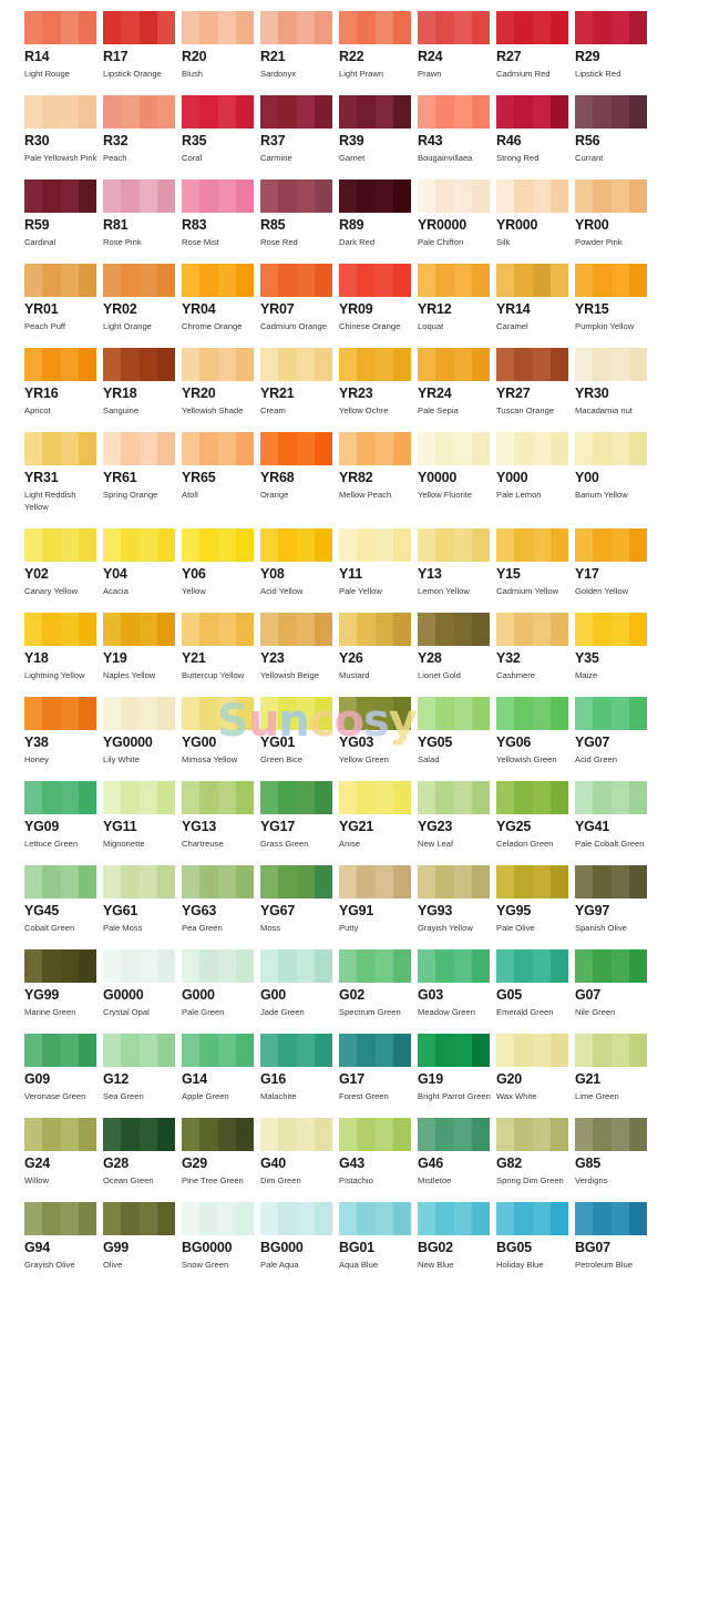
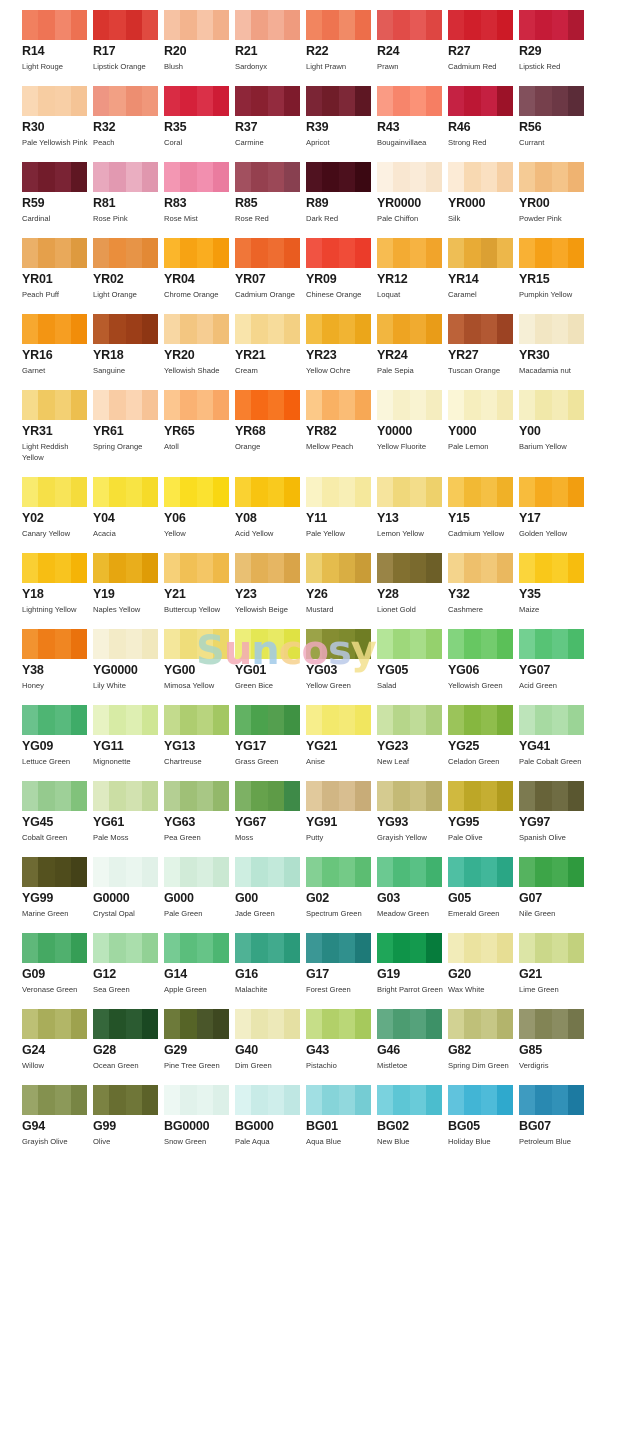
  R14
  Light Rouge
  R17
  Lipstick Orange
  R20
  Blush
  R21
  Sardonyx
  R22
  Light Prawn
  R24
  Prawn
  R27
  Cadmium Red
  R29
  Lipstick Red
  R30
  Pale Yellowish Pink
  R32
  Peach
  R35
  Coral
  R37
  Carmine
  R39
- Garnet
+ Apricot
  R43
  Bougainvillaea
  R46
  Strong Red
  R56
  Currant
  R59
  Cardinal
  R81
  Rose Pink
  R83
  Rose Mist
  R85
  Rose Red
  R89
  Dark Red
  YR0000
  Pale Chiffon
  YR000
  Silk
  YR00
  Powder Pink
  YR01
  Peach Puff
  YR02
  Light Orange
  YR04
  Chrome Orange
  YR07
  Cadmium Orange
  YR09
  Chinese Orange
  YR12
  Loquat
  YR14
  Caramel
  YR15
  Pumpkin Yellow
  YR16
- Apricot
+ Garnet
  YR18
  Sanguine
  YR20
  Yellowish Shade
  YR21
  Cream
  YR23
  Yellow Ochre
  YR24
  Pale Sepia
  YR27
  Tuscan Orange
  YR30
  Macadamia nut
  YR31
  Light Reddish Yellow
  YR61
  Spring Orange
  YR65
  Atoll
  YR68
  Orange
  YR82
  Mellow Peach
  Y0000
  Yellow Fluorite
  Y000
  Pale Lemon
  Y00
  Barium Yellow
  Y02
  Canary Yellow
  Y04
  Acacia
  Y06
  Yellow
  Y08
  Acid Yellow
  Y11
  Pale Yellow
  Y13
  Lemon Yellow
  Y15
  Cadmium Yellow
  Y17
  Golden Yellow
  Y18
  Lightning Yellow
  Y19
  Naples Yellow
  Y21
  Buttercup Yellow
  Y23
  Yellowish Beige
  Y26
  Mustard
  Y28
  Lionet Gold
  Y32
  Cashmere
  Y35
  Maize
  Y38
  Honey
  YG0000
  Lily White
  YG00
  Mimosa Yellow
  YG01
  Green Bice
  YG03
  Yellow Green
  YG05
  Salad
  YG06
  Yellowish Green
  YG07
  Acid Green
  YG09
  Lettuce Green
  YG11
  Mignonette
  YG13
  Chartreuse
  YG17
  Grass Green
  YG21
  Anise
  YG23
  New Leaf
  YG25
  Celadon Green
  YG41
  Pale Cobalt Green
  YG45
  Cobalt Green
  YG61
  Pale Moss
  YG63
  Pea Green
  YG67
  Moss
  YG91
  Putty
  YG93
  Grayish Yellow
  YG95
  Pale Olive
  YG97
  Spanish Olive
  YG99
  Marine Green
  G0000
  Crystal Opal
  G000
  Pale Green
  G00
  Jade Green
  G02
  Spectrum Green
  G03
  Meadow Green
  G05
  Emerald Green
  G07
  Nile Green
  G09
  Veronase Green
  G12
  Sea Green
  G14
  Apple Green
  G16
  Malachite
  G17
  Forest Green
  G19
  Bright Parrot Green
  G20
  Wax White
  G21
  Lime Green
  G24
  Willow
  G28
  Ocean Green
  G29
  Pine Tree Green
  G40
  Dim Green
  G43
  Pistachio
  G46
  Mistletoe
  G82
  Spring Dim Green
  G85
  Verdigris
  G94
  Grayish Olive
  G99
  Olive
  BG0000
  Snow Green
  BG000
  Pale Aqua
  BG01
  Aqua Blue
  BG02
  New Blue
  BG05
  Holiday Blue
  BG07
  Petroleum Blue
  Suncosy
